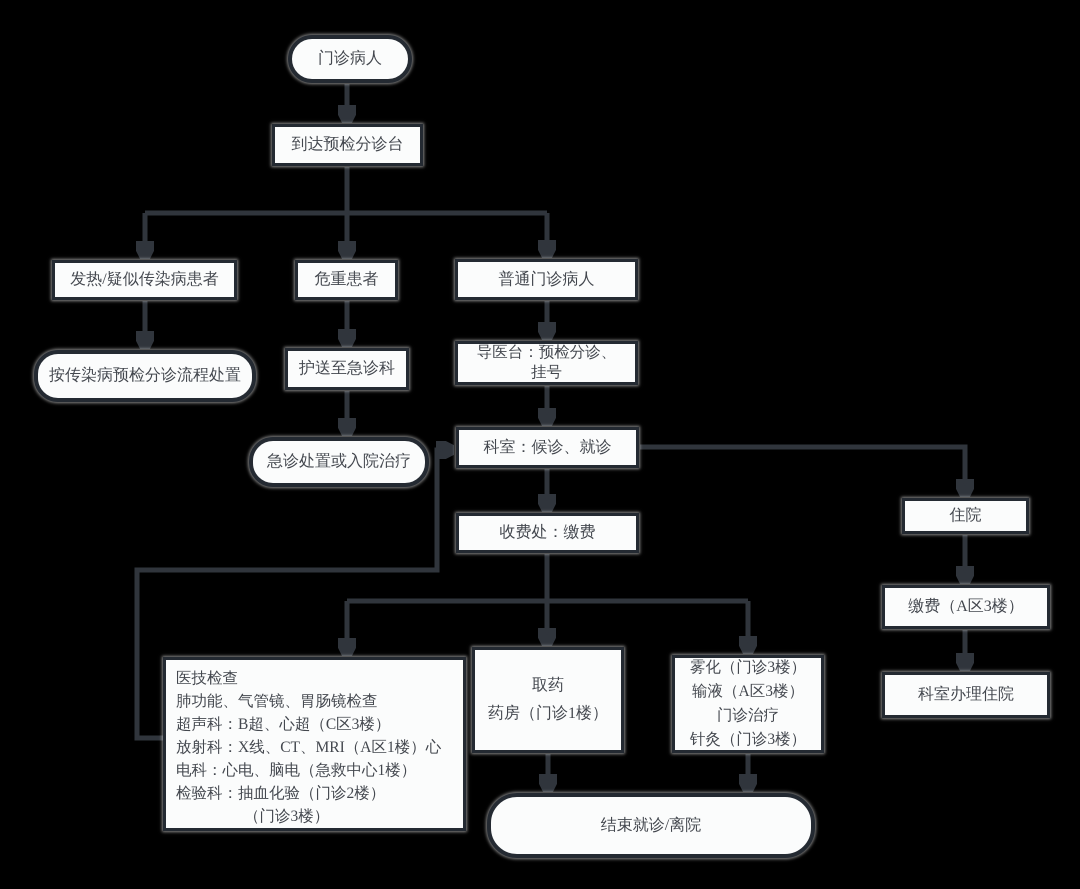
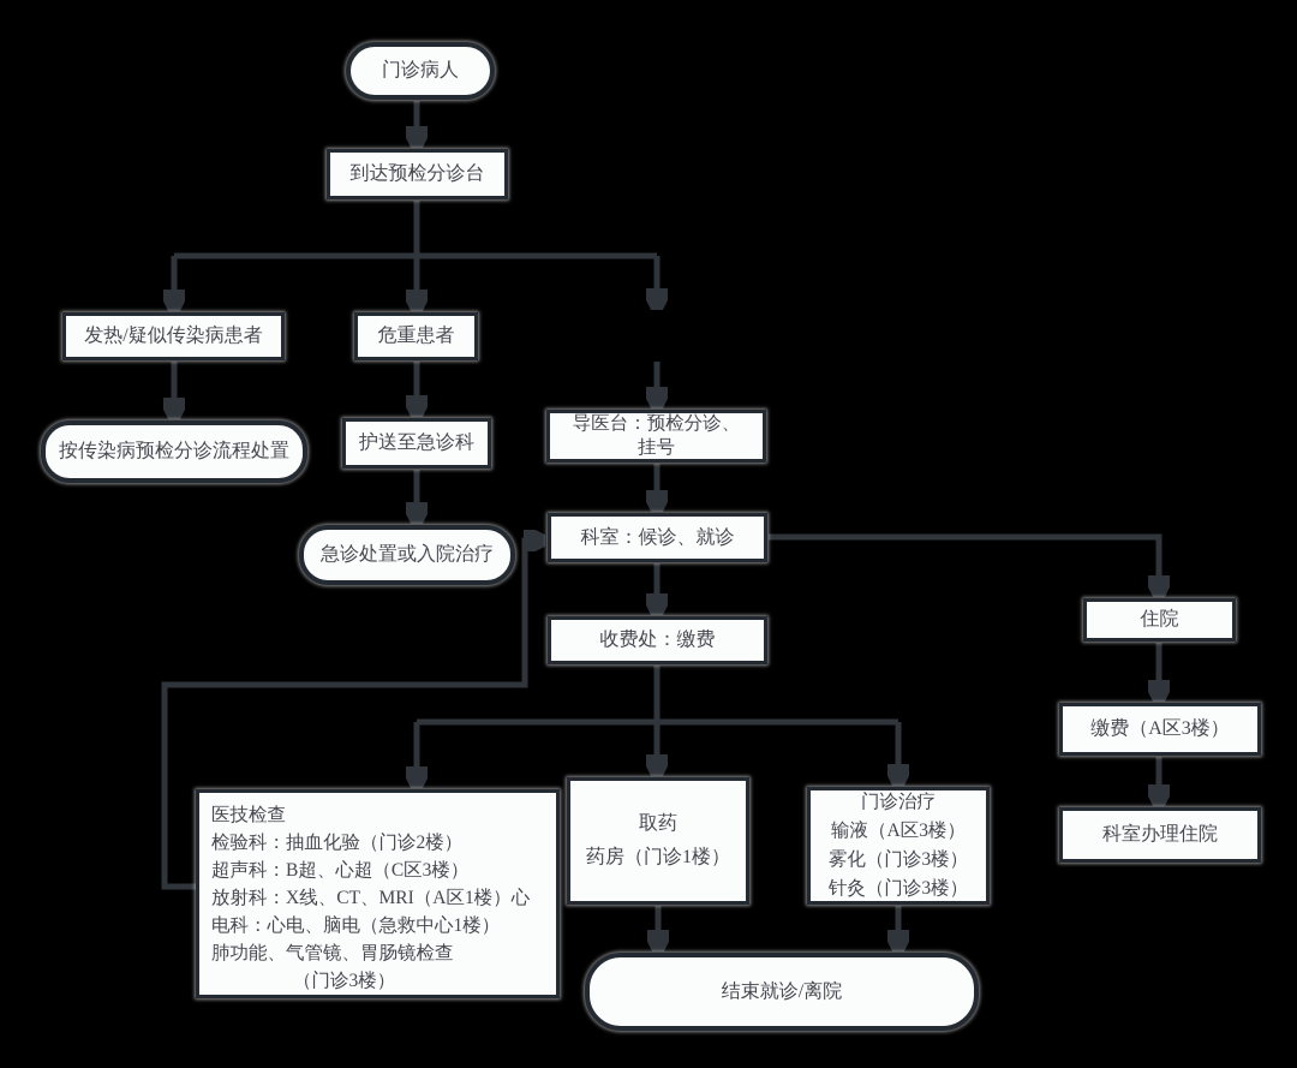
  门诊病人
  到达预检分诊台
  发热/疑似传染病患者
  危重患者
- 普通门诊病人
  按传染病预检分诊流程处置
  护送至急诊科
  导医台：预检分诊、
  挂号
  急诊处置或入院治疗
  科室：候诊、就诊
  收费处：缴费
  住院
  缴费（A区3楼）
  科室办理住院
  医技检查
- 肺功能、气管镜、胃肠镜检查
+ 检验科：抽血化验（门诊2楼）
  超声科：B超、心超（C区3楼）
  放射科：X线、CT、MRI（A区1楼）心
  电科：心电、脑电（急救中心1楼）
- 检验科：抽血化验（门诊2楼）
+ 肺功能、气管镜、胃肠镜检查
  （门诊3楼）
  取药
  药房（门诊1楼）
- 雾化（门诊3楼）
+ 门诊治疗
  输液（A区3楼）
- 门诊治疗
+ 雾化（门诊3楼）
  针灸（门诊3楼）
  结束就诊/离院
